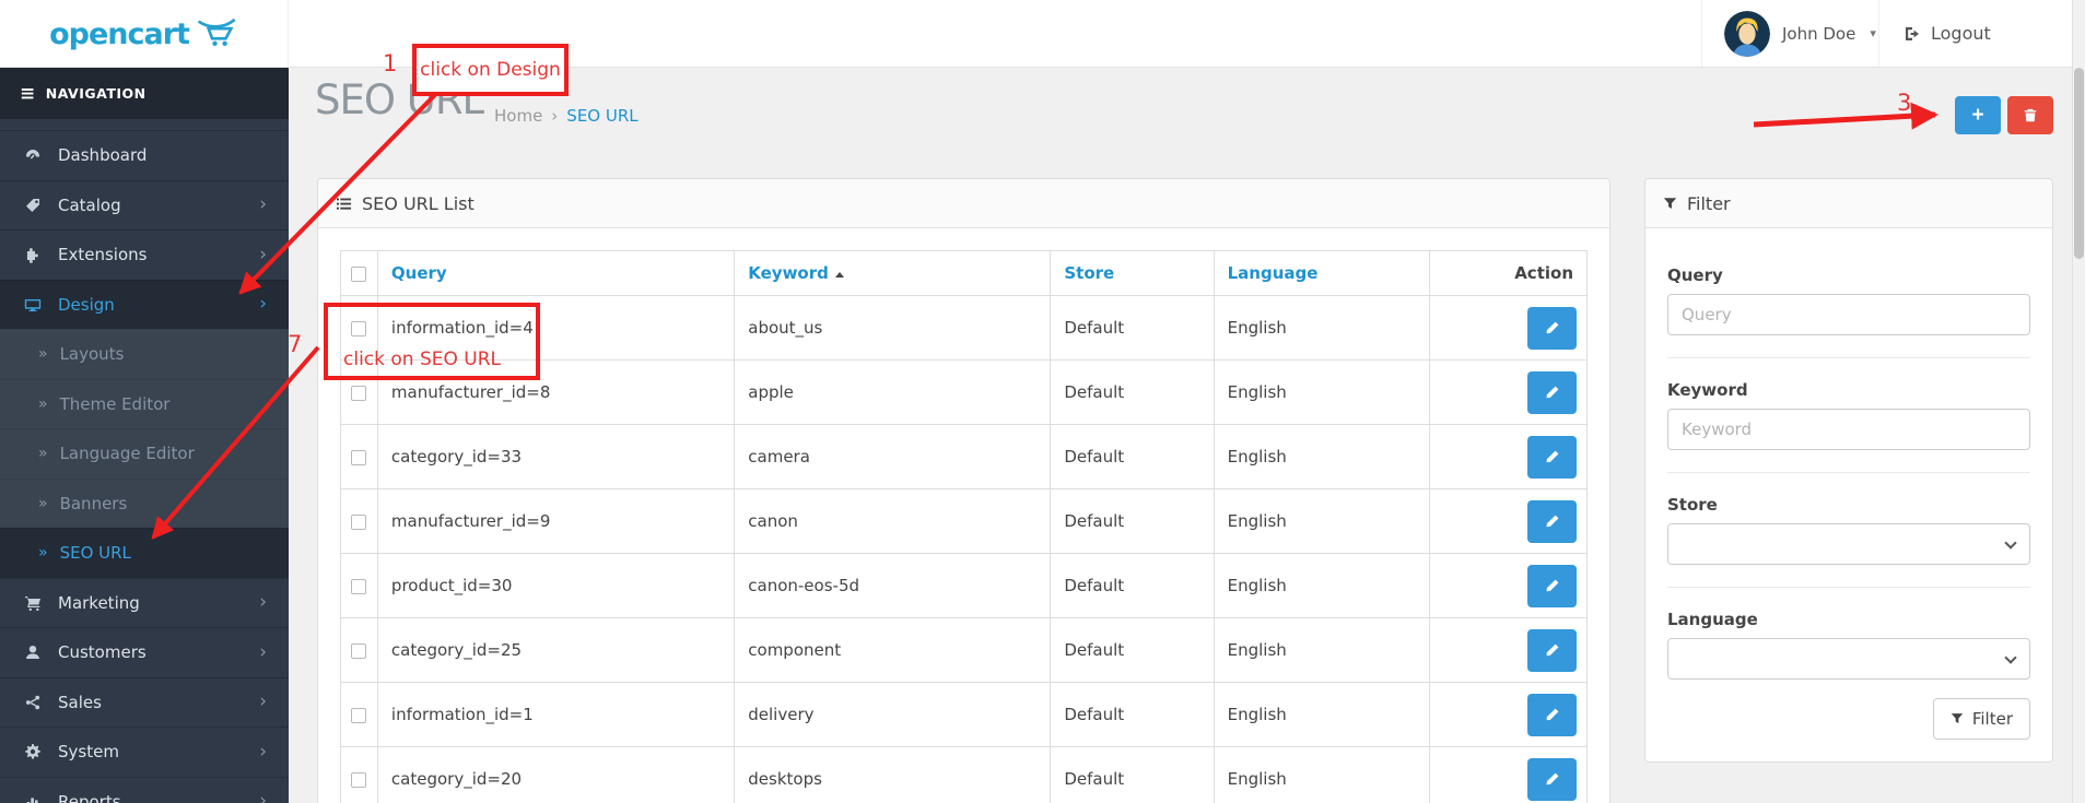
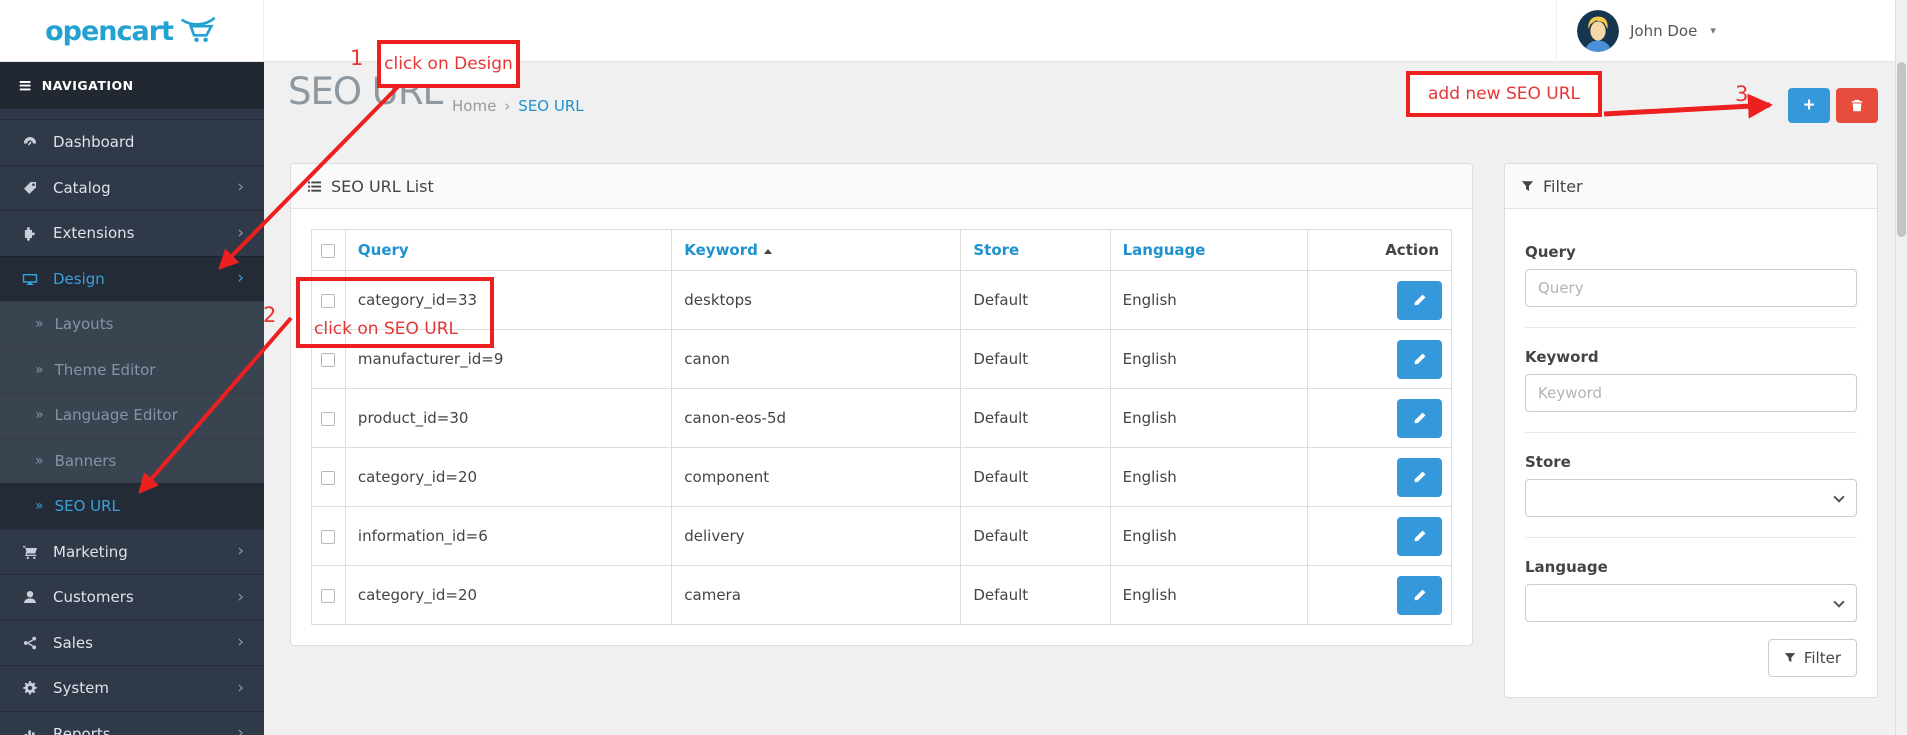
  opencart
  John Doe
  ▾
- Logout
  ≡
  NAVIGATION
  Dashboard
  Catalog
  ›
  Extensions
  ›
  Design
  ›
  »
  Layouts
  »
  Theme Editor
  »
  Language Editor
  »
  Banners
  »
  SEO URL
  Marketing
  ›
  Customers
  ›
  Sales
  ›
  System
  ›
  Reports
  ›
  SEO URL
  Home
  ›
  SEO URL
  +
  SEO URL List
  	Query	Keyword	Store	Language	Action
- 	information_id=4	about_us	Default	English
- 	manufacturer_id=8	apple	Default	English
- 	category_id=33	camera	Default	English
+ 	category_id=33	desktops	Default	English
  	manufacturer_id=9	canon	Default	English
  	product_id=30	canon-eos-5d	Default	English
- 	category_id=25	component	Default	English
+ 	category_id=20	component	Default	English
- 	information_id=1	delivery	Default	English
+ 	information_id=6	delivery	Default	English
- 	category_id=20	desktops	Default	English
+ 	category_id=20	camera	Default	English
  Filter
  Query
  Query
  Keyword
  Keyword
  Store
  Language
  Filter
  click on Design
  1
  click on SEO URL
- 7
+ 2
+ add new SEO URL
  3
